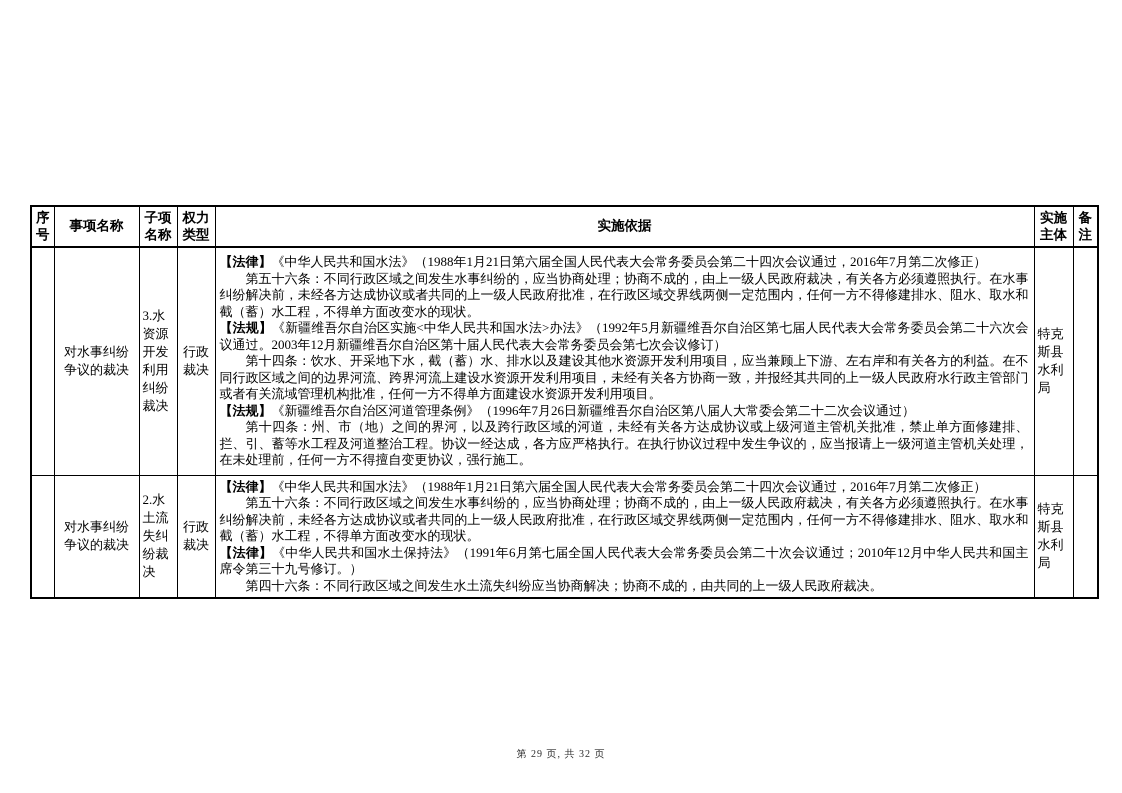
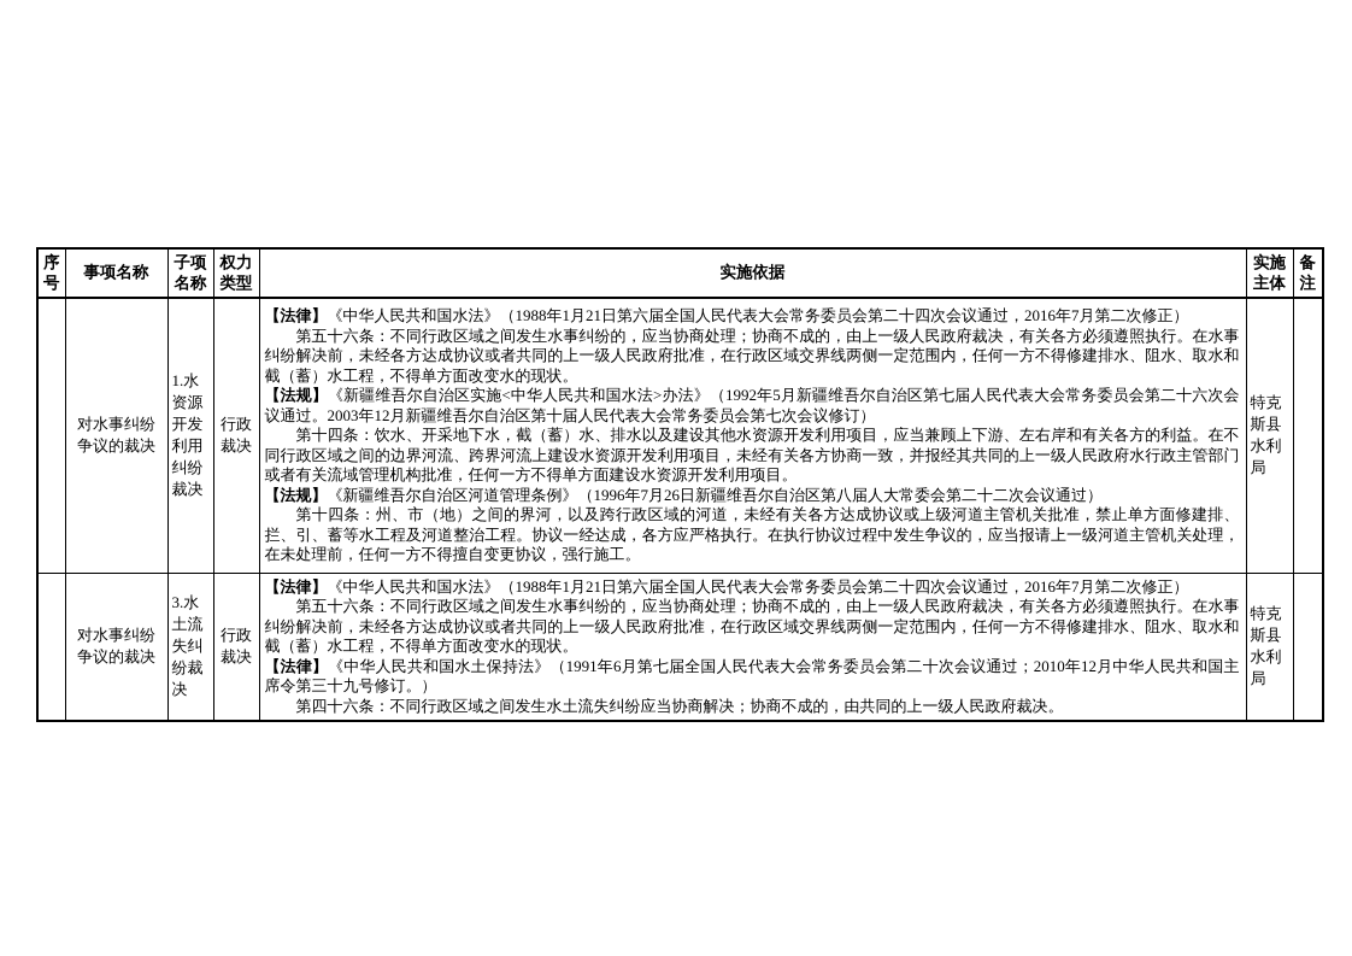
  序号	事项名称	子项名称	权力类型	实施依据	实施主体	备注
- 	对水事纠纷争议的裁决	3.水资源开发利用纠纷裁决	行政裁决	【法律】《中华人民共和国水法》（1988年1月21日第六届全国人民代表大会常务委员会第二十四次会议通过，2016年7月第二次修正）第五十六条：不同行政区域之间发生水事纠纷的，应当协商处理；协商不成的，由上一级人民政府裁决，有关各方必须遵照执行。在水事纠纷解决前，未经各方达成协议或者共同的上一级人民政府批准，在行政区域交界线两侧一定范围内，任何一方不得修建排水、阻水、取水和截（蓄）水工程，不得单方面改变水的现状。【法规】《新疆维吾尔自治区实施<中华人民共和国水法>办法》（1992年5月新疆维吾尔自治区第七届人民代表大会常务委员会第二十六次会议通过。2003年12月新疆维吾尔自治区第十届人民代表大会常务委员会第七次会议修订）第十四条：饮水、开采地下水，截（蓄）水、排水以及建设其他水资源开发利用项目，应当兼顾上下游、左右岸和有关各方的利益。在不同行政区域之间的边界河流、跨界河流上建设水资源开发利用项目，未经有关各方协商一致，并报经其共同的上一级人民政府水行政主管部门或者有关流域管理机构批准，任何一方不得单方面建设水资源开发利用项目。【法规】《新疆维吾尔自治区河道管理条例》（1996年7月26日新疆维吾尔自治区第八届人大常委会第二十二次会议通过）第十四条：州、市（地）之间的界河，以及跨行政区域的河道，未经有关各方达成协议或上级河道主管机关批准，禁止单方面修建排、拦、引、蓄等水工程及河道整治工程。协议一经达成，各方应严格执行。在执行协议过程中发生争议的，应当报请上一级河道主管机关处理，在未处理前，任何一方不得擅自变更协议，强行施工。	特克斯县水利局
+ 	对水事纠纷争议的裁决	1.水资源开发利用纠纷裁决	行政裁决	【法律】《中华人民共和国水法》（1988年1月21日第六届全国人民代表大会常务委员会第二十四次会议通过，2016年7月第二次修正）第五十六条：不同行政区域之间发生水事纠纷的，应当协商处理；协商不成的，由上一级人民政府裁决，有关各方必须遵照执行。在水事纠纷解决前，未经各方达成协议或者共同的上一级人民政府批准，在行政区域交界线两侧一定范围内，任何一方不得修建排水、阻水、取水和截（蓄）水工程，不得单方面改变水的现状。【法规】《新疆维吾尔自治区实施<中华人民共和国水法>办法》（1992年5月新疆维吾尔自治区第七届人民代表大会常务委员会第二十六次会议通过。2003年12月新疆维吾尔自治区第十届人民代表大会常务委员会第七次会议修订）第十四条：饮水、开采地下水，截（蓄）水、排水以及建设其他水资源开发利用项目，应当兼顾上下游、左右岸和有关各方的利益。在不同行政区域之间的边界河流、跨界河流上建设水资源开发利用项目，未经有关各方协商一致，并报经其共同的上一级人民政府水行政主管部门或者有关流域管理机构批准，任何一方不得单方面建设水资源开发利用项目。【法规】《新疆维吾尔自治区河道管理条例》（1996年7月26日新疆维吾尔自治区第八届人大常委会第二十二次会议通过）第十四条：州、市（地）之间的界河，以及跨行政区域的河道，未经有关各方达成协议或上级河道主管机关批准，禁止单方面修建排、拦、引、蓄等水工程及河道整治工程。协议一经达成，各方应严格执行。在执行协议过程中发生争议的，应当报请上一级河道主管机关处理，在未处理前，任何一方不得擅自变更协议，强行施工。	特克斯县水利局
- 	对水事纠纷争议的裁决	2.水土流失纠纷裁决	行政裁决	【法律】《中华人民共和国水法》（1988年1月21日第六届全国人民代表大会常务委员会第二十四次会议通过，2016年7月第二次修正）第五十六条：不同行政区域之间发生水事纠纷的，应当协商处理；协商不成的，由上一级人民政府裁决，有关各方必须遵照执行。在水事纠纷解决前，未经各方达成协议或者共同的上一级人民政府批准，在行政区域交界线两侧一定范围内，任何一方不得修建排水、阻水、取水和截（蓄）水工程，不得单方面改变水的现状。【法律】《中华人民共和国水土保持法》（1991年6月第七届全国人民代表大会常务委员会第二十次会议通过；2010年12月中华人民共和国主席令第三十九号修订。）第四十六条：不同行政区域之间发生水土流失纠纷应当协商解决；协商不成的，由共同的上一级人民政府裁决。	特克斯县水利局
+ 	对水事纠纷争议的裁决	3.水土流失纠纷裁决	行政裁决	【法律】《中华人民共和国水法》（1988年1月21日第六届全国人民代表大会常务委员会第二十四次会议通过，2016年7月第二次修正）第五十六条：不同行政区域之间发生水事纠纷的，应当协商处理；协商不成的，由上一级人民政府裁决，有关各方必须遵照执行。在水事纠纷解决前，未经各方达成协议或者共同的上一级人民政府批准，在行政区域交界线两侧一定范围内，任何一方不得修建排水、阻水、取水和截（蓄）水工程，不得单方面改变水的现状。【法律】《中华人民共和国水土保持法》（1991年6月第七届全国人民代表大会常务委员会第二十次会议通过；2010年12月中华人民共和国主席令第三十九号修订。）第四十六条：不同行政区域之间发生水土流失纠纷应当协商解决；协商不成的，由共同的上一级人民政府裁决。	特克斯县水利局
- 第 29 页, 共 32 页
